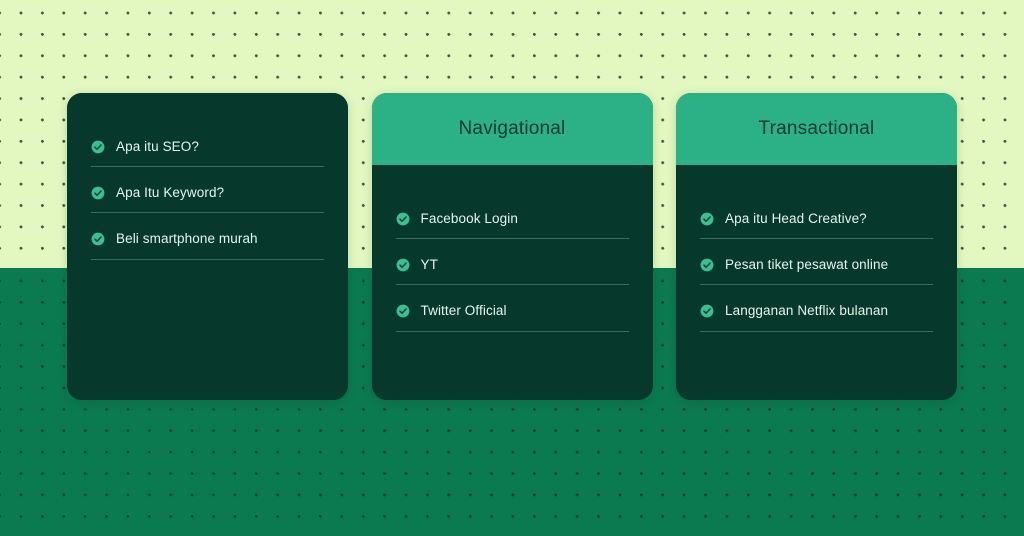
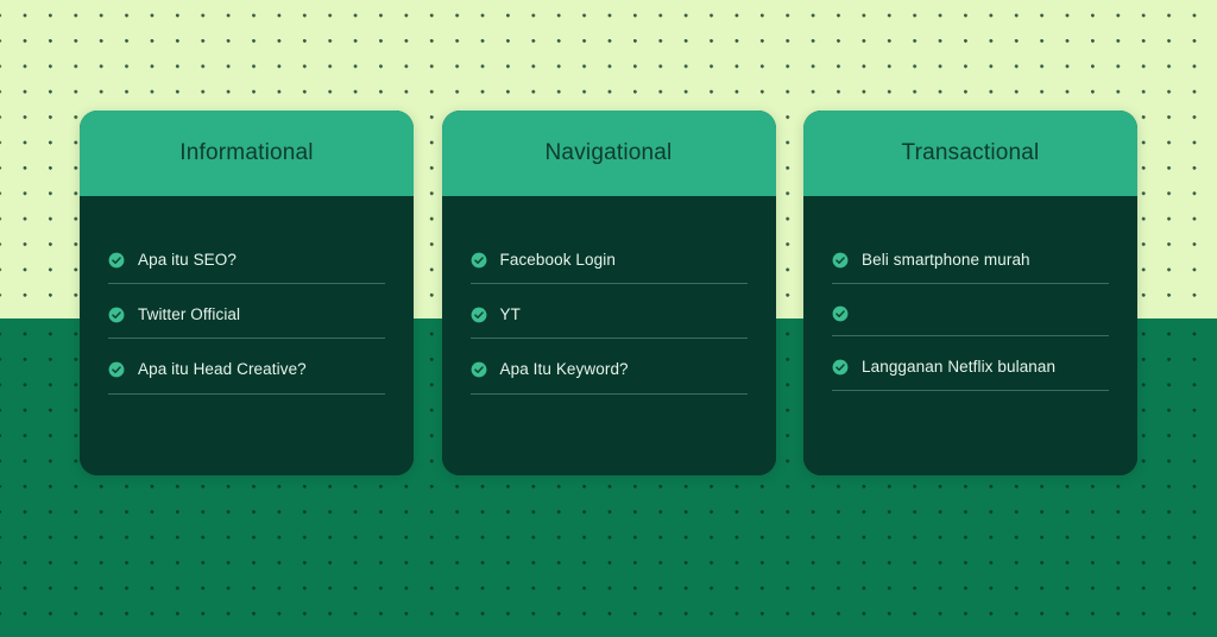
+ Informational
  Apa itu SEO?
- Apa Itu Keyword?
+ Twitter Official
- Beli smartphone murah
+ Apa itu Head Creative?
  Navigational
  Facebook Login
  YT
- Twitter Official
+ Apa Itu Keyword?
  Transactional
- Apa itu Head Creative?
+ Beli smartphone murah
- Pesan tiket pesawat online
  Langganan Netflix bulanan
